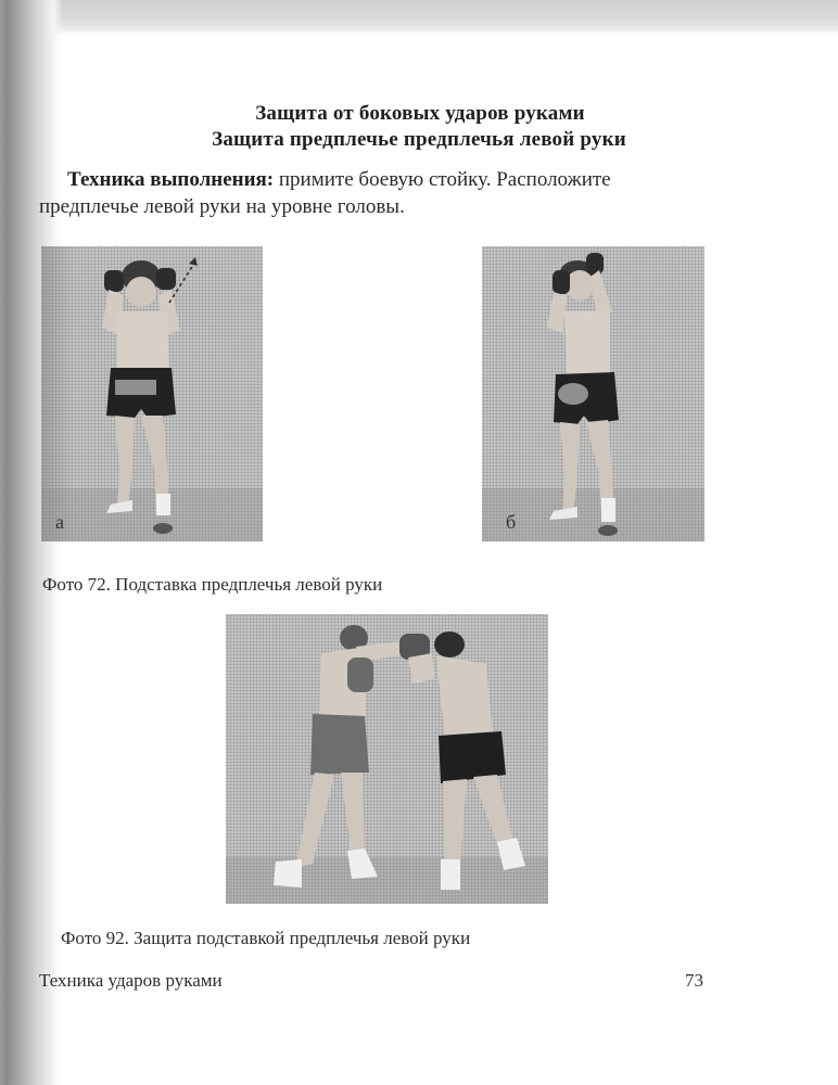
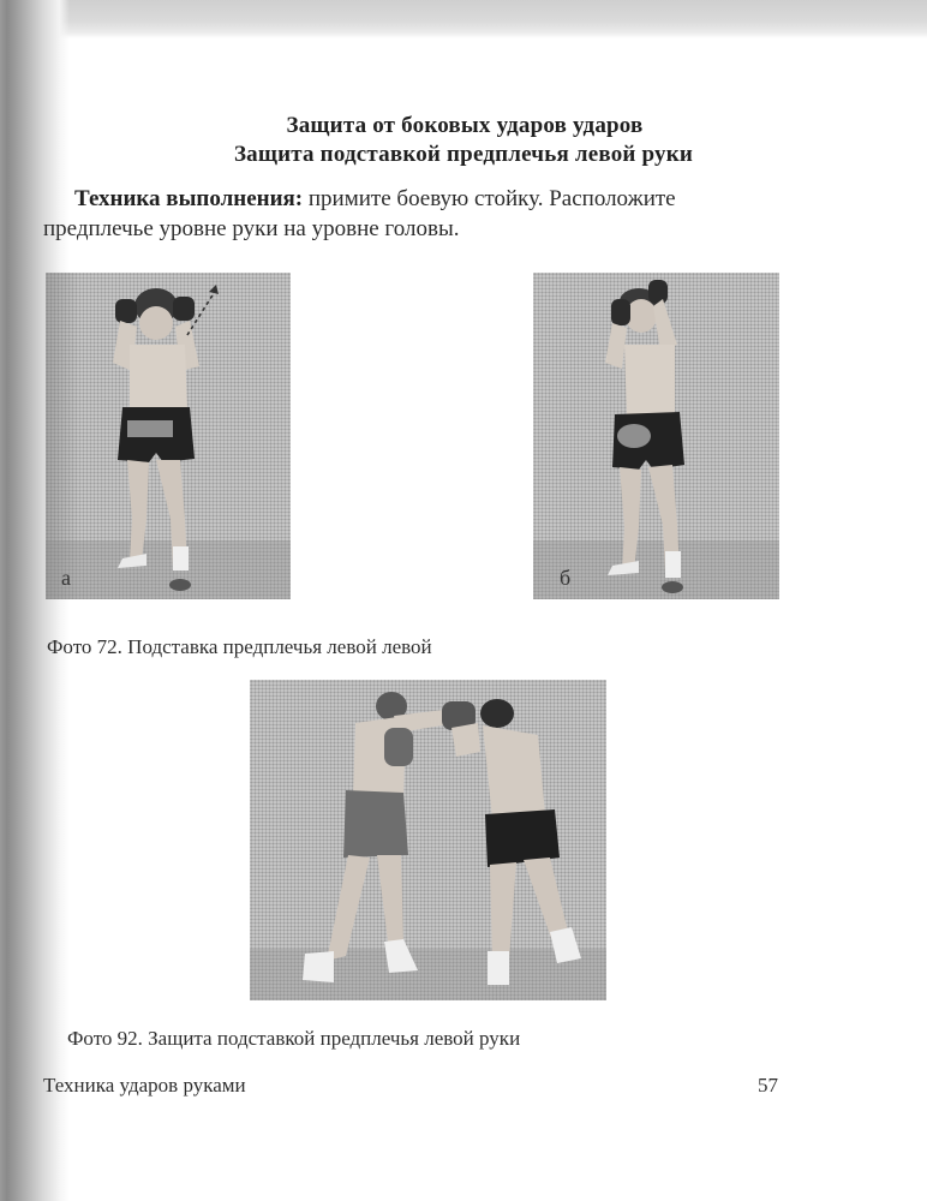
- Защита от боковых ударов руками
+ Защита от боковых ударов ударов
- Защита предплечье предплечья левой руки
+ Защита подставкой предплечья левой руки
  Техника выполнения: примите боевую стойку. Расположите
- предплечье левой руки на уровне головы.
+ предплечье уровне руки на уровне головы.
  а
  б
- Фото 72. Подставка предплечья левой руки
+ Фото 72. Подставка предплечья левой левой
  Фото 92. Защита подставкой предплечья левой руки
  Техника ударов руками
- 73
+ 57
